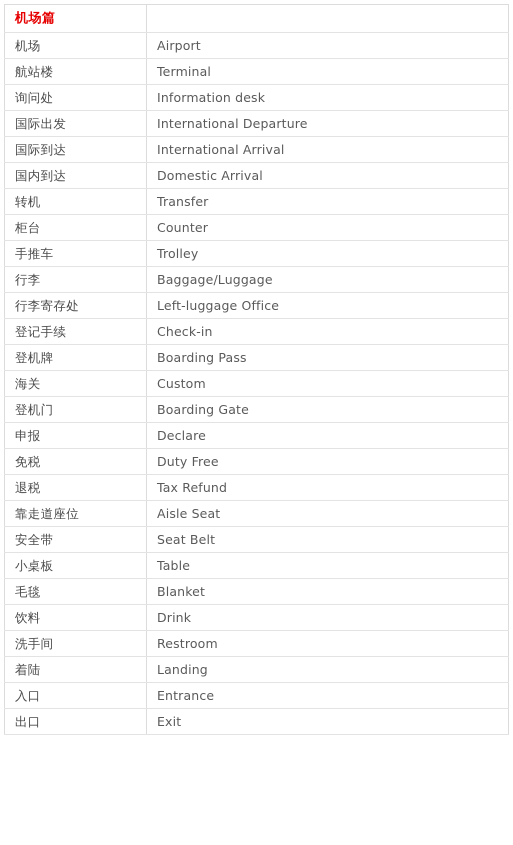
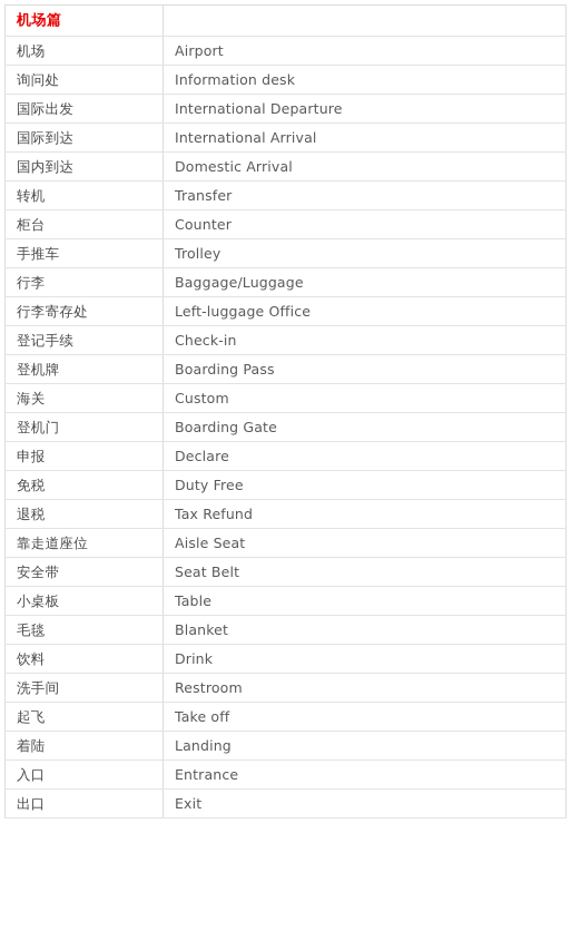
  机场篇
  机场	Airport
- 航站楼	Terminal
  询问处	Information desk
  国际出发	International Departure
  国际到达	International Arrival
  国内到达	Domestic Arrival
  转机	Transfer
  柜台	Counter
  手推车	Trolley
  行李	Baggage/Luggage
  行李寄存处	Left-luggage Office
  登记手续	Check-in
  登机牌	Boarding Pass
  海关	Custom
  登机门	Boarding Gate
  申报	Declare
  免税	Duty Free
  退税	Tax Refund
  靠走道座位	Aisle Seat
  安全带	Seat Belt
  小桌板	Table
  毛毯	Blanket
  饮料	Drink
  洗手间	Restroom
+ 起飞	Take off
  着陆	Landing
  入口	Entrance
  出口	Exit
